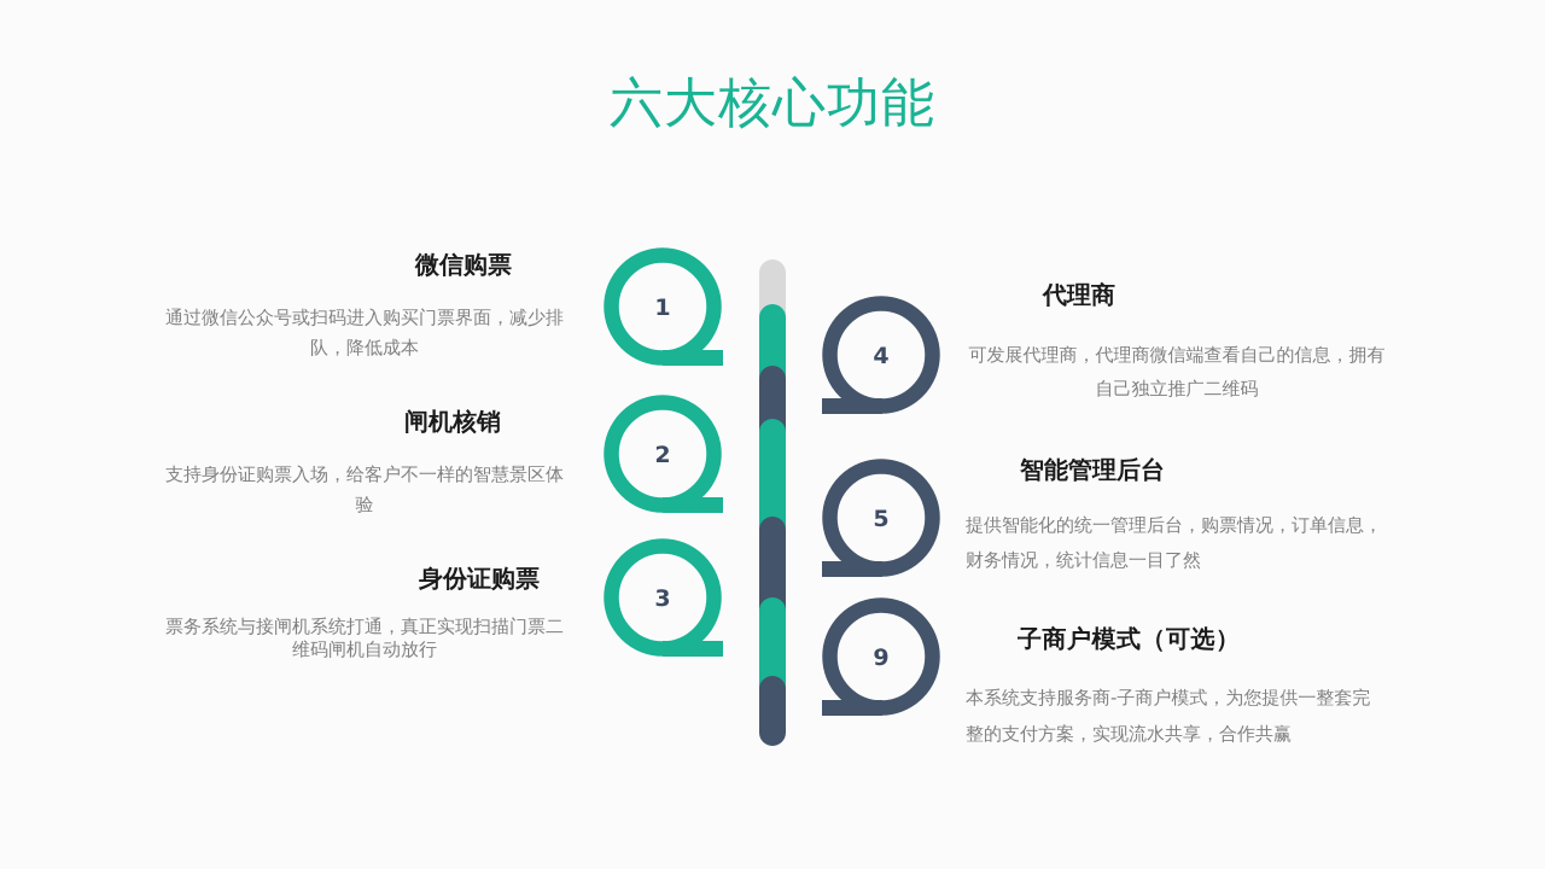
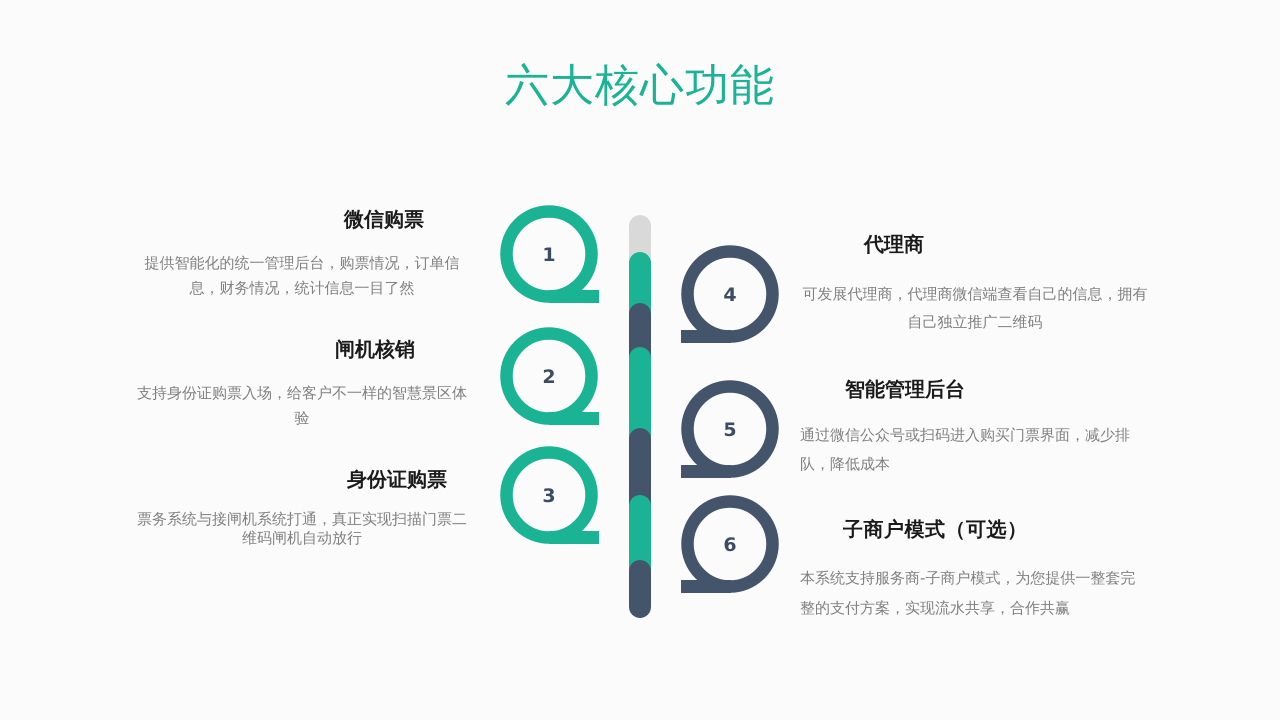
  六大核心功能
  1
  2
  3
  4
  5
- 9
+ 6
  微信购票
- 通过微信公众号或扫码进入购买门票界面，减少排队，降低成本
+ 提供智能化的统一管理后台，购票情况，订单信息，财务情况，统计信息一目了然
  闸机核销
  支持身份证购票入场，给客户不一样的智慧景区体验
  身份证购票
  票务系统与接闸机系统打通，真正实现扫描门票二维码闸机自动放行
  代理商
  可发展代理商，代理商微信端查看自己的信息，拥有自己独立推广二维码
  智能管理后台
- 提供智能化的统一管理后台，购票情况，订单信息，财务情况，统计信息一目了然
+ 通过微信公众号或扫码进入购买门票界面，减少排队，降低成本
  子商户模式（可选）
  本系统支持服务商-子商户模式，为您提供一整套完整的支付方案，实现流水共享，合作共赢
